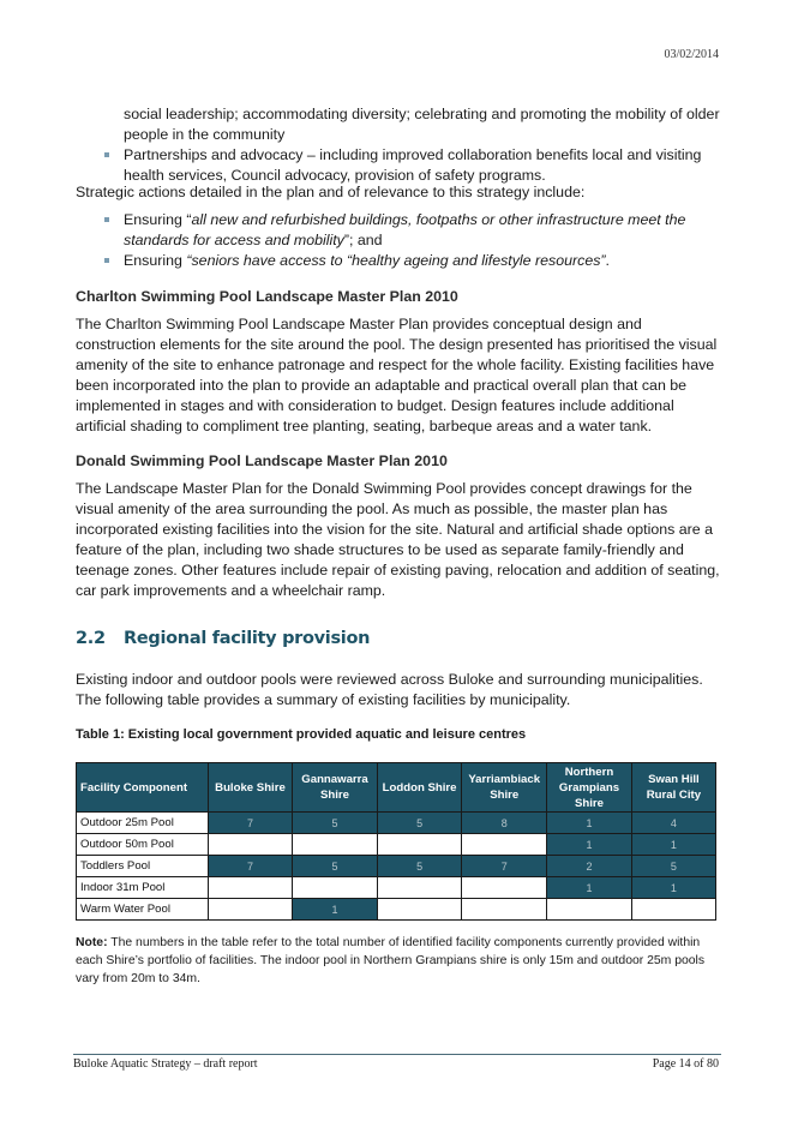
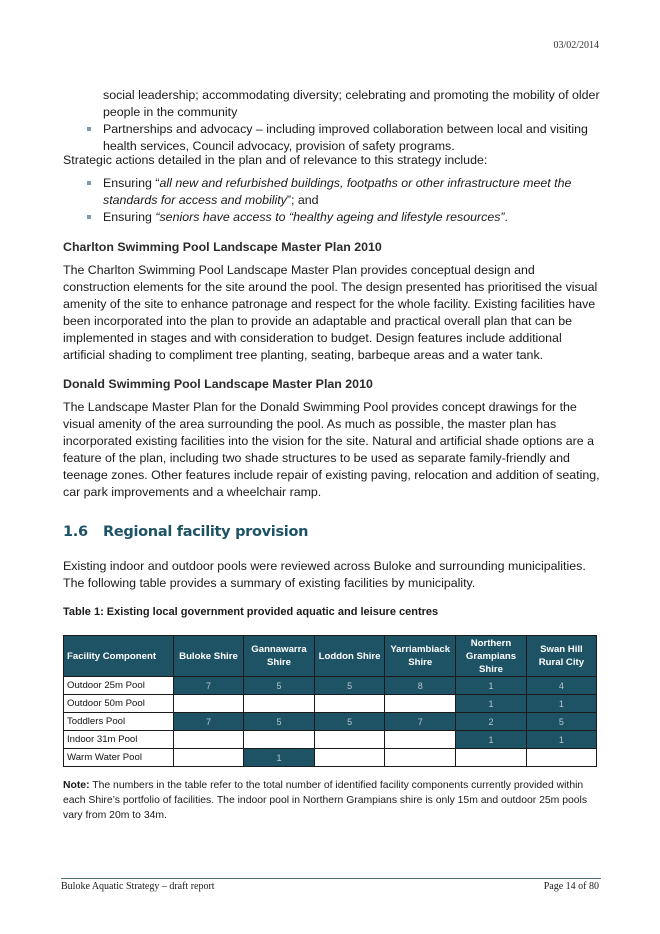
  03/02/2014
  social leadership; accommodating diversity; celebrating and promoting the mobility of older people in the community
- Partnerships and advocacy – including improved collaboration benefits local and visiting health services, Council advocacy, provision of safety programs.
+ Partnerships and advocacy – including improved collaboration between local and visiting health services, Council advocacy, provision of safety programs.
  Strategic actions detailed in the plan and of relevance to this strategy include:
  Ensuring “all new and refurbished buildings, footpaths or other infrastructure meet the standards for access and mobility”; and
  Ensuring “seniors have access to “healthy ageing and lifestyle resources”.
  Charlton Swimming Pool Landscape Master Plan 2010
  The Charlton Swimming Pool Landscape Master Plan provides conceptual design and construction elements for the site around the pool. The design presented has prioritised the visual amenity of the site to enhance patronage and respect for the whole facility. Existing facilities have been incorporated into the plan to provide an adaptable and practical overall plan that can be implemented in stages and with consideration to budget. Design features include additional artificial shading to compliment tree planting, seating, barbeque areas and a water tank.
  Donald Swimming Pool Landscape Master Plan 2010
  The Landscape Master Plan for the Donald Swimming Pool provides concept drawings for the visual amenity of the area surrounding the pool. As much as possible, the master plan has incorporated existing facilities into the vision for the site. Natural and artificial shade options are a feature of the plan, including two shade structures to be used as separate family-friendly and teenage zones. Other features include repair of existing paving, relocation and addition of seating, car park improvements and a wheelchair ramp.
- 2.2 Regional facility provision
+ 1.6 Regional facility provision
  Existing indoor and outdoor pools were reviewed across Buloke and surrounding municipalities. The following table provides a summary of existing facilities by municipality.
  Table 1: Existing local government provided aquatic and leisure centres
  Facility Component	Buloke Shire	Gannawarra Shire	Loddon Shire	Yarriambiack Shire	Northern Grampians Shire	Swan Hill Rural City
  Outdoor 25m Pool	7	5	5	8	1	4
  Outdoor 50m Pool					1	1
  Toddlers Pool	7	5	5	7	2	5
  Indoor 31m Pool					1	1
  Warm Water Pool		1
  Note: The numbers in the table refer to the total number of identified facility components currently provided within each Shire’s portfolio of facilities. The indoor pool in Northern Grampians shire is only 15m and outdoor 25m pools vary from 20m to 34m.
  Buloke Aquatic Strategy – draft report
  Page 14 of 80
